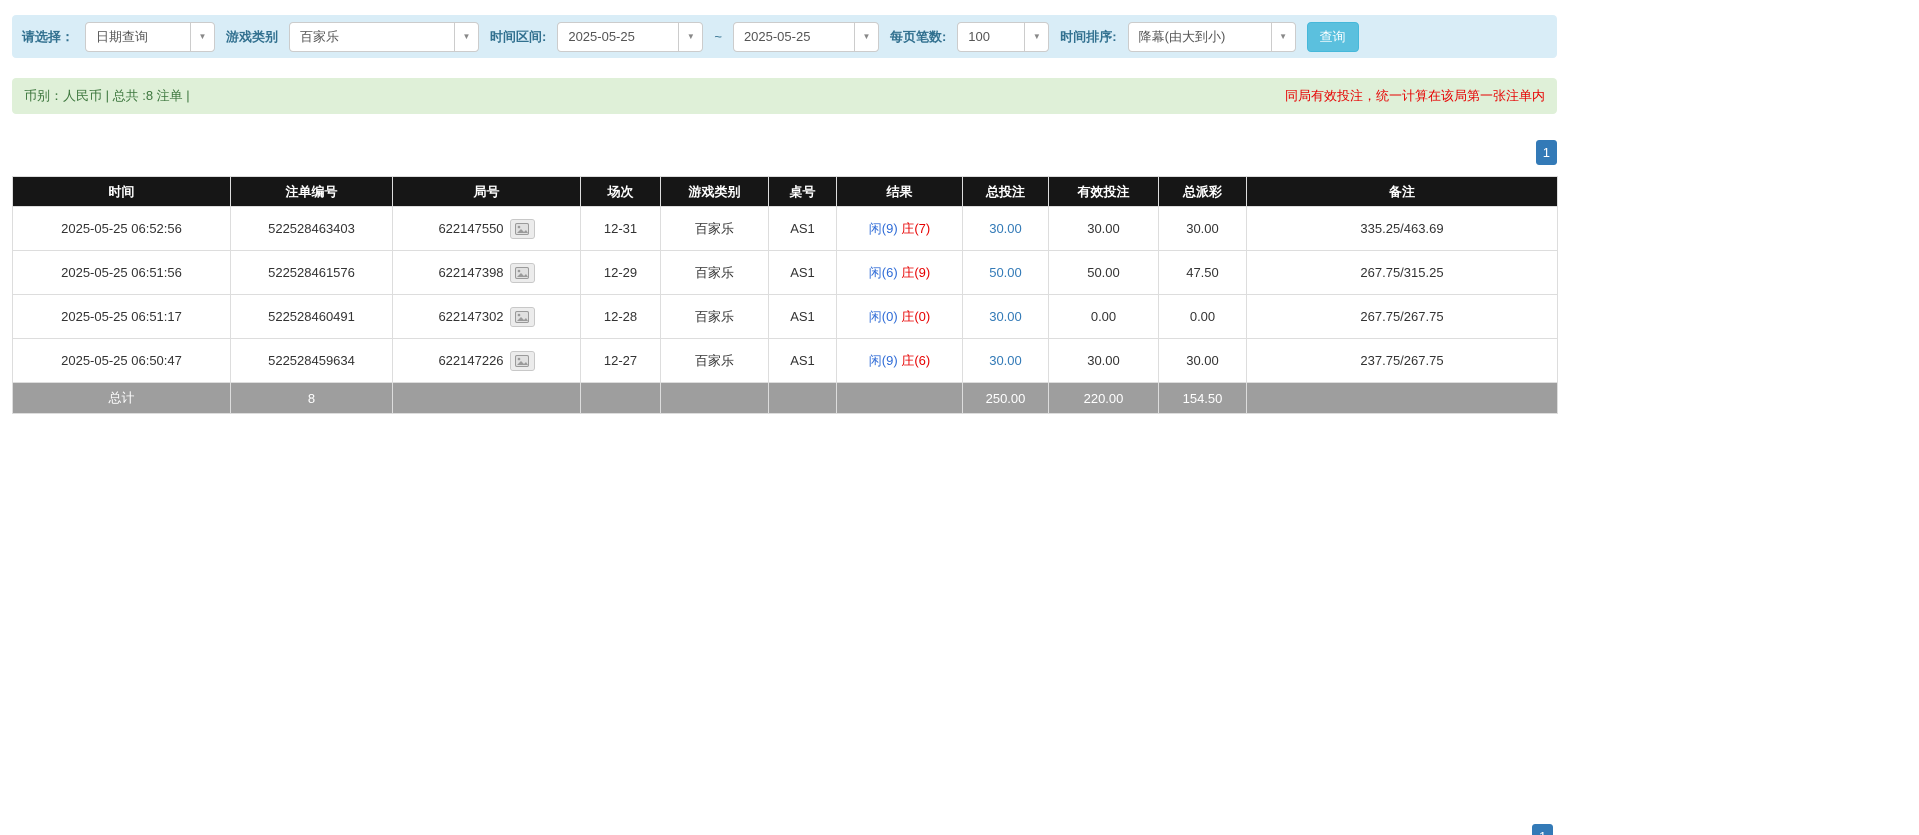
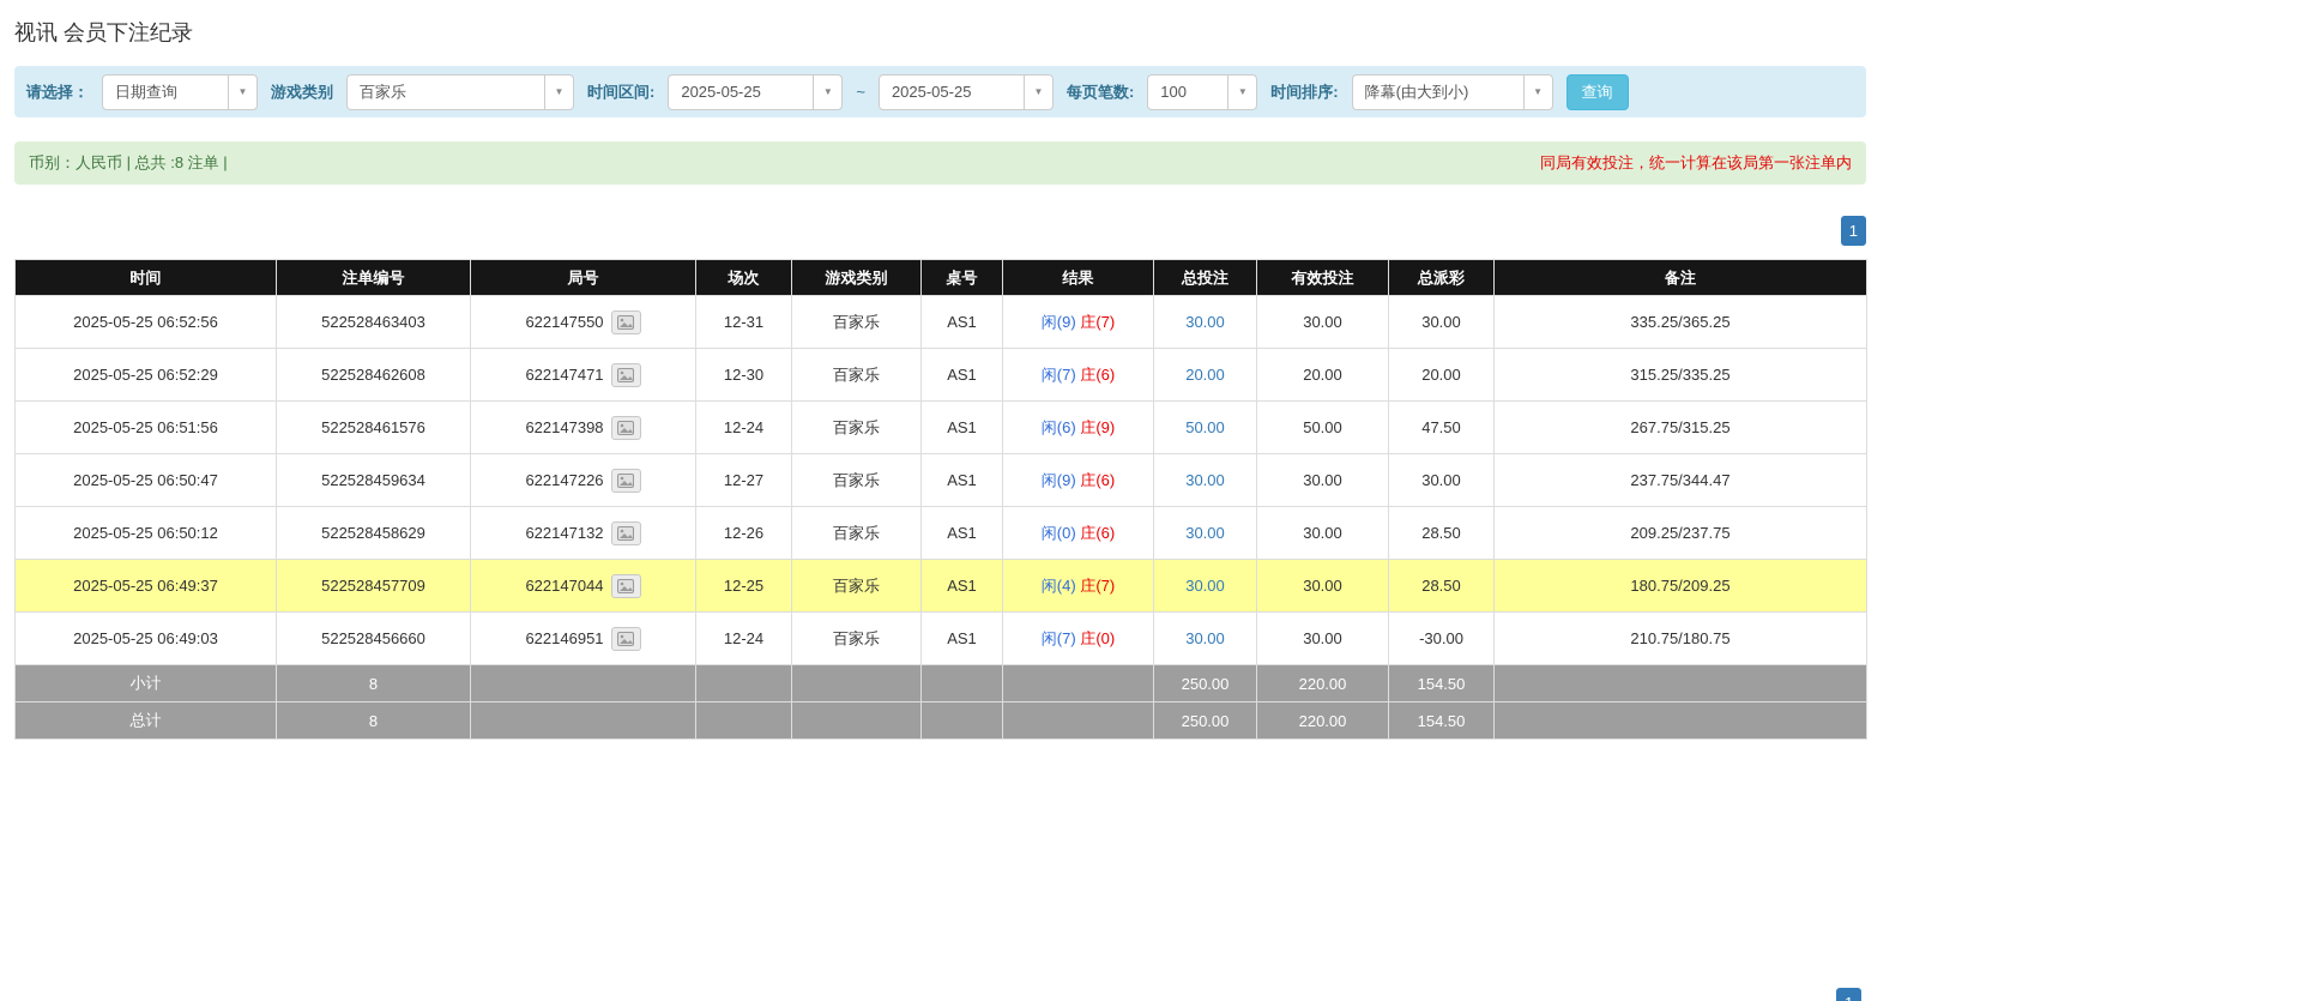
+ 视讯 会员下注纪录
  请选择：
  日期查询
  ▼
  游戏类别
  百家乐
  ▼
  时间区间:
  2025-05-25
  ▼
  ~
  2025-05-25
  ▼
  每页笔数:
  100
  ▼
  时间排序:
  降幕(由大到小)
  ▼
  查询
  币别：人民币 | 总共 :8 注单 |
  同局有效投注，统一计算在该局第一张注单内
  1
  时间	注单编号	局号	场次	游戏类别	桌号	结果	总投注	有效投注	总派彩	备注
- 2025-05-25 06:52:56	522528463403	622147550	12-31	百家乐	AS1	闲(9) 庄(7)	30.00	30.00	30.00	335.25/463.69
+ 2025-05-25 06:52:56	522528463403	622147550	12-31	百家乐	AS1	闲(9) 庄(7)	30.00	30.00	30.00	335.25/365.25
+ 2025-05-25 06:52:29	522528462608	622147471	12-30	百家乐	AS1	闲(7) 庄(6)	20.00	20.00	20.00	315.25/335.25
- 2025-05-25 06:51:56	522528461576	622147398	12-29	百家乐	AS1	闲(6) 庄(9)	50.00	50.00	47.50	267.75/315.25
+ 2025-05-25 06:51:56	522528461576	622147398	12-24	百家乐	AS1	闲(6) 庄(9)	50.00	50.00	47.50	267.75/315.25
- 2025-05-25 06:51:17	522528460491	622147302	12-28	百家乐	AS1	闲(0) 庄(0)	30.00	0.00	0.00	267.75/267.75
- 2025-05-25 06:50:47	522528459634	622147226	12-27	百家乐	AS1	闲(9) 庄(6)	30.00	30.00	30.00	237.75/267.75
+ 2025-05-25 06:50:47	522528459634	622147226	12-27	百家乐	AS1	闲(9) 庄(6)	30.00	30.00	30.00	237.75/344.47
+ 2025-05-25 06:50:12	522528458629	622147132	12-26	百家乐	AS1	闲(0) 庄(6)	30.00	30.00	28.50	209.25/237.75
+ 2025-05-25 06:49:37	522528457709	622147044	12-25	百家乐	AS1	闲(4) 庄(7)	30.00	30.00	28.50	180.75/209.25
+ 2025-05-25 06:49:03	522528456660	622146951	12-24	百家乐	AS1	闲(7) 庄(0)	30.00	30.00	-30.00	210.75/180.75
+ 小计	8						250.00	220.00	154.50
  总计	8						250.00	220.00	154.50
